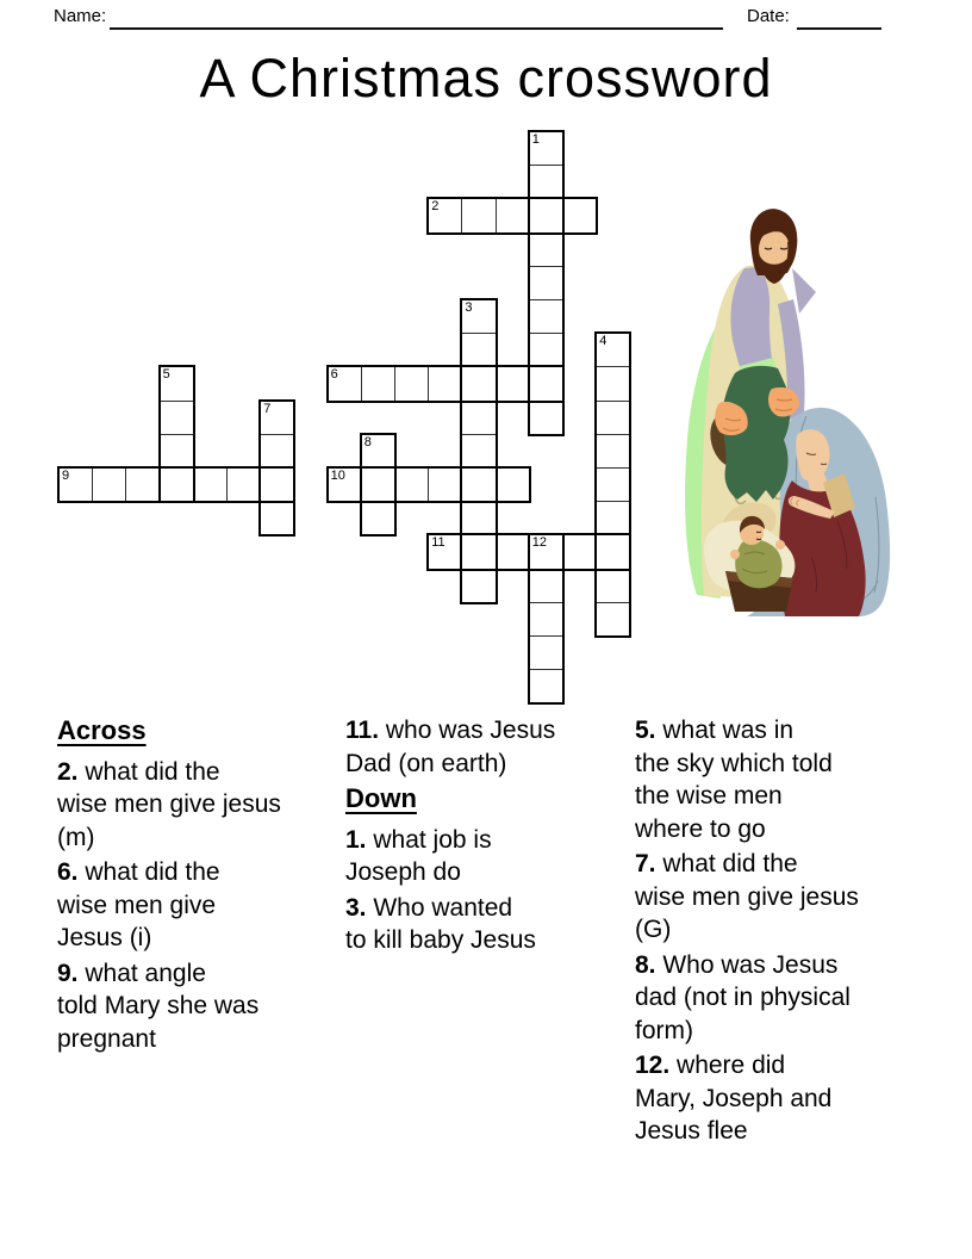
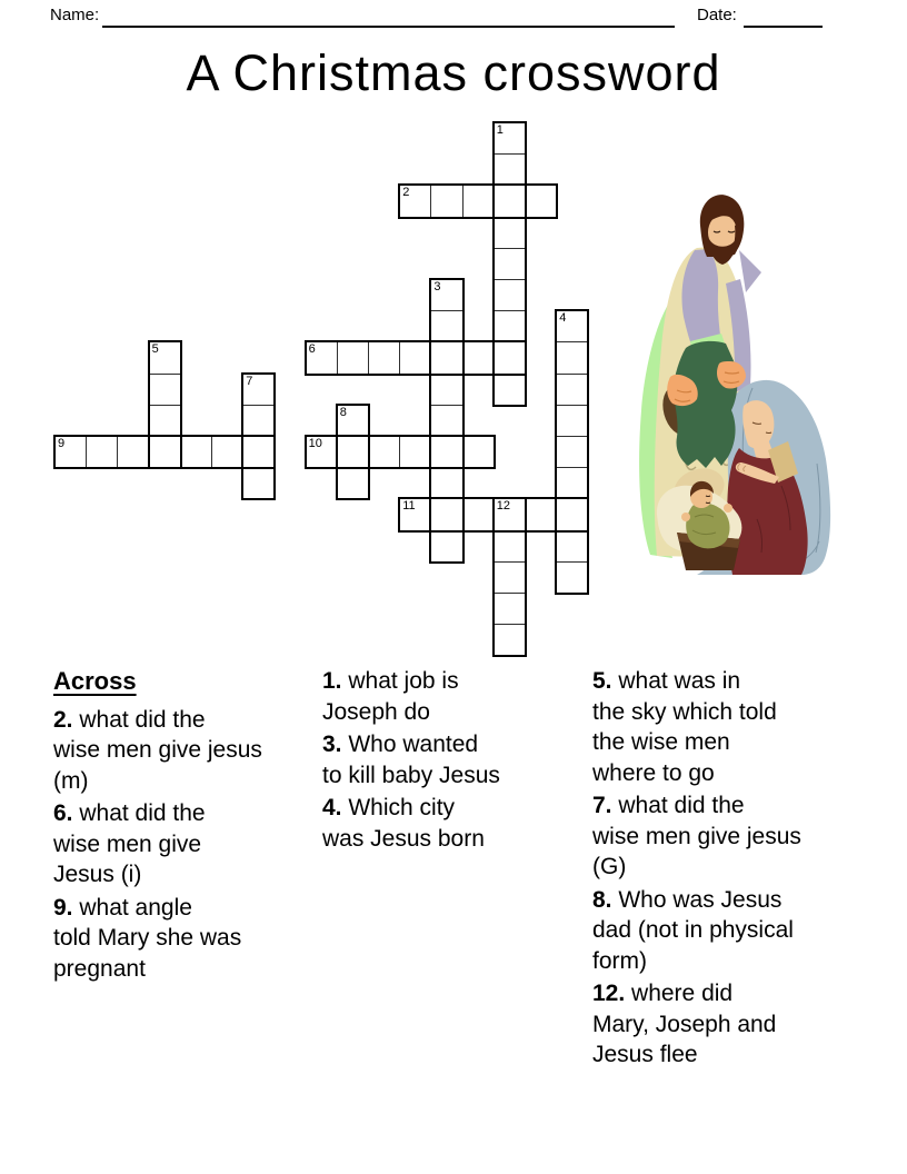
  Name:
  Date:
  A Christmas crossword
  1
  2
  3
  4
  5
  6
  7
  8
  9
  10
  11
  12
  Across
  2. what did the
  wise men give jesus
  (m)
  6. what did the
  wise men give
  Jesus (i)
  9. what angle
  told Mary she was
  pregnant
- 11. who was Jesus
- Dad (on earth)
- Down
  1. what job is
  Joseph do
  3. Who wanted
  to kill baby Jesus
+ 4. Which city
+ was Jesus born
  5. what was in
  the sky which told
  the wise men
  where to go
  7. what did the
  wise men give jesus
  (G)
  8. Who was Jesus
  dad (not in physical
  form)
  12. where did
  Mary, Joseph and
  Jesus flee
